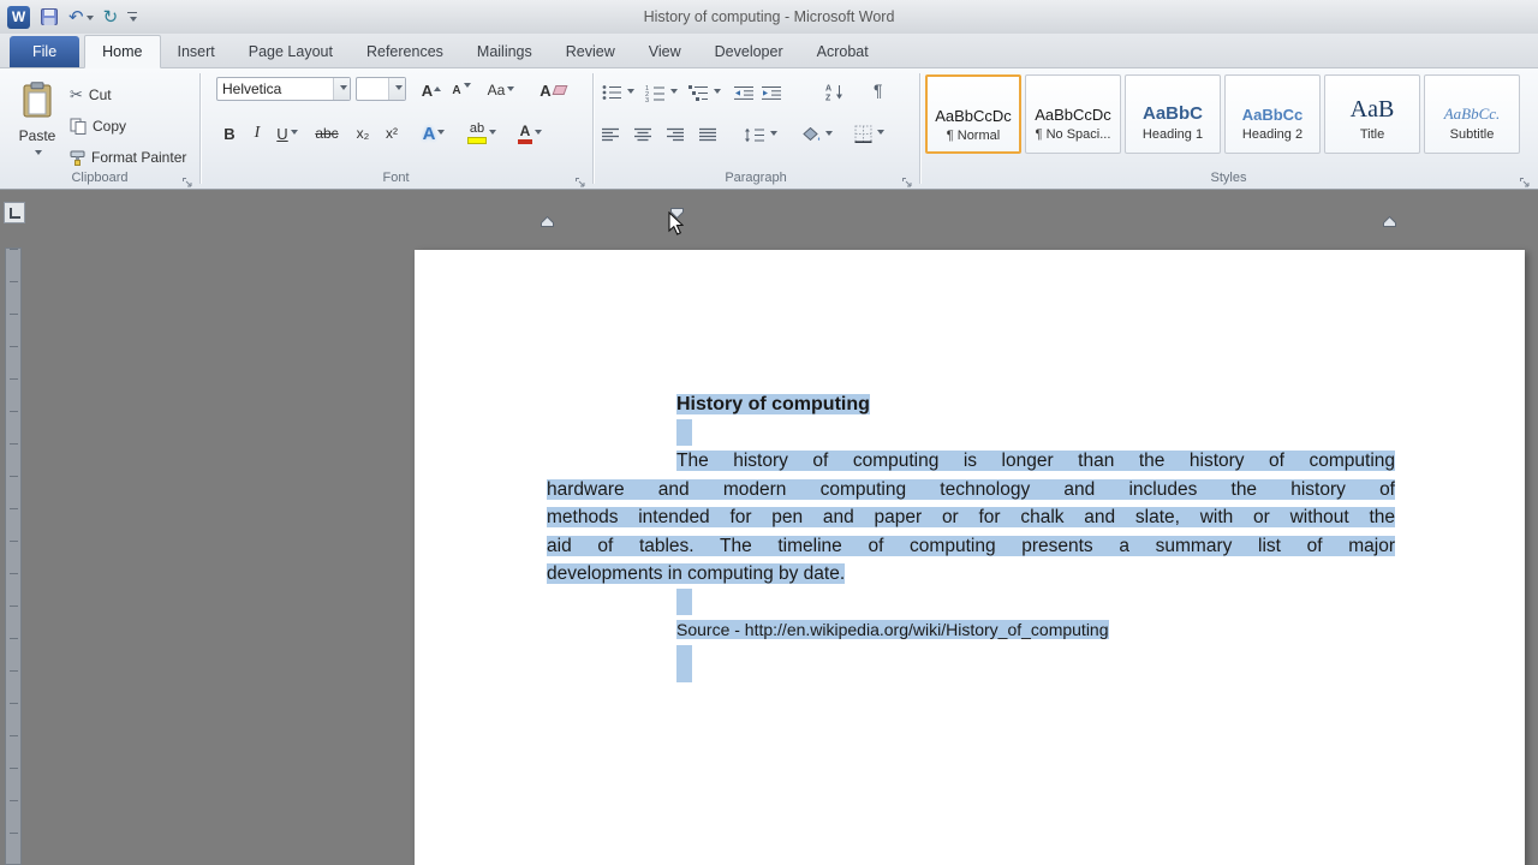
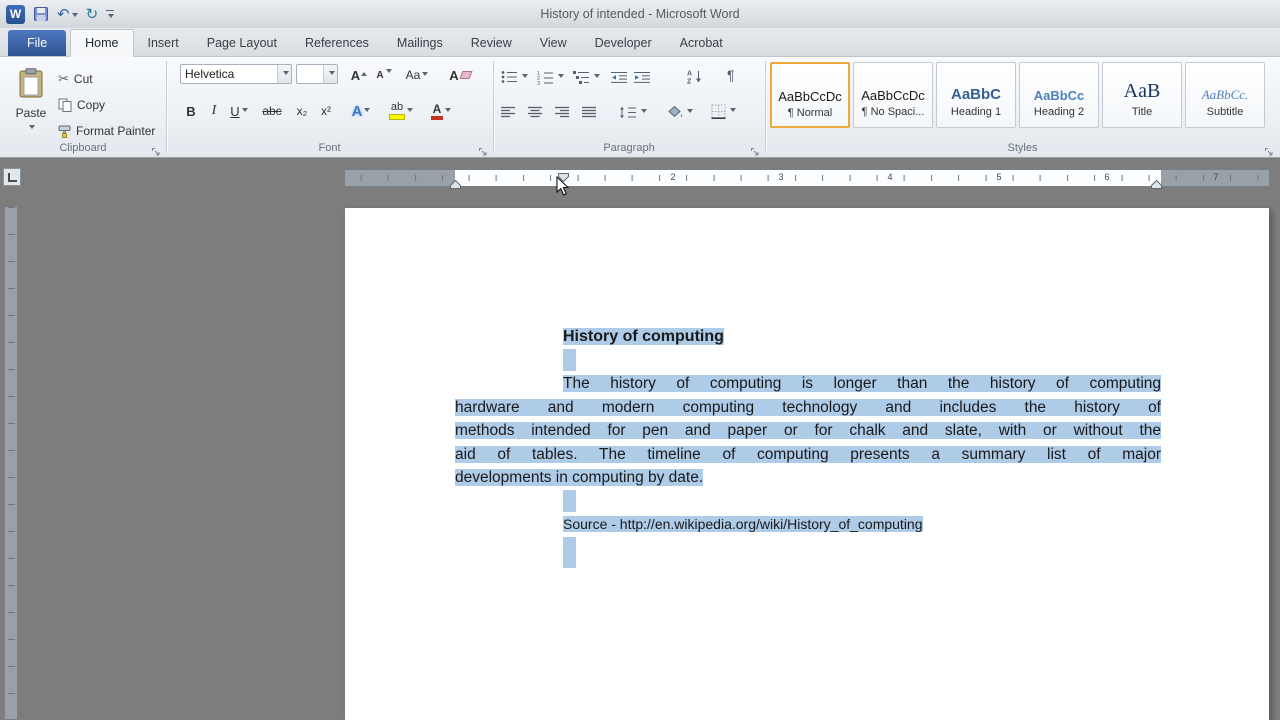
- History of computing - Microsoft Word
+ History of intended - Microsoft Word
  W
  ↶
  ↻
  File
  Home
  Insert
  Page Layout
  References
  Mailings
  Review
  View
  Developer
  Acrobat
  Paste
  ✂
  Cut
  Copy
  Format Painter
  Clipboard
  Helvetica
  A
  A
  Aa
  A
  B
  I
  U
  abc
  x₂
  x²
  A
  ab
  A
  Font
  ¶
  Paragraph
  AaBbCcDc
  ¶ Normal
  AaBbCcDc
  ¶ No Spaci...
  AaBbC
  Heading 1
  AaBbCc
  Heading 2
  AaB
  Title
  AaBbCc.
  Subtitle
  Styles
+ 2
+ 3
+ 4
+ 5
+ 6
+ 7
  History of computing
  The history of computing is longer than the history of computing
  hardware and modern computing technology and includes the history of
  methods intended for pen and paper or for chalk and slate, with or without the
  aid of tables. The timeline of computing presents a summary list of major
  developments in computing by date.
  Source - http://en.wikipedia.org/wiki/History_of_computing
